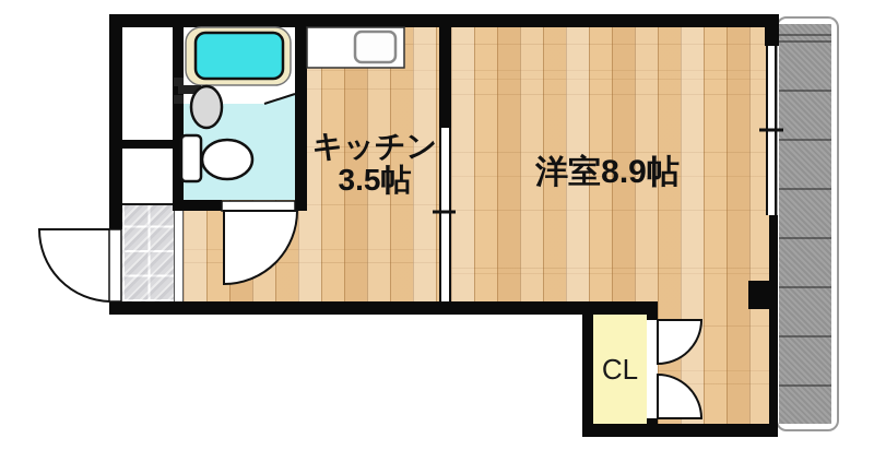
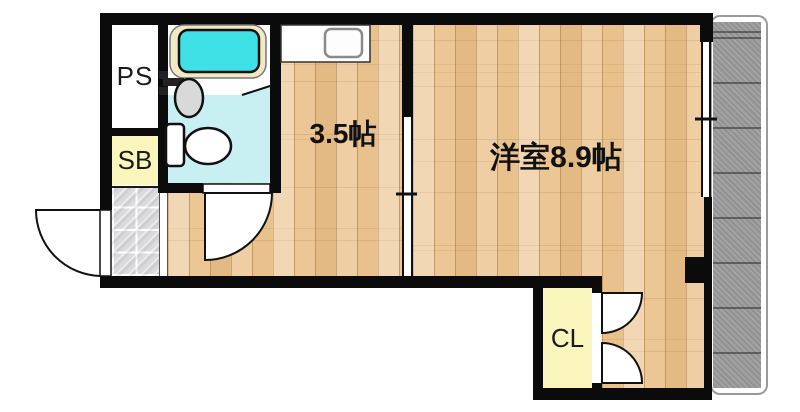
+ PS
+ SB
  CL
- キッチン
  3.5帖
  洋室8.9帖
